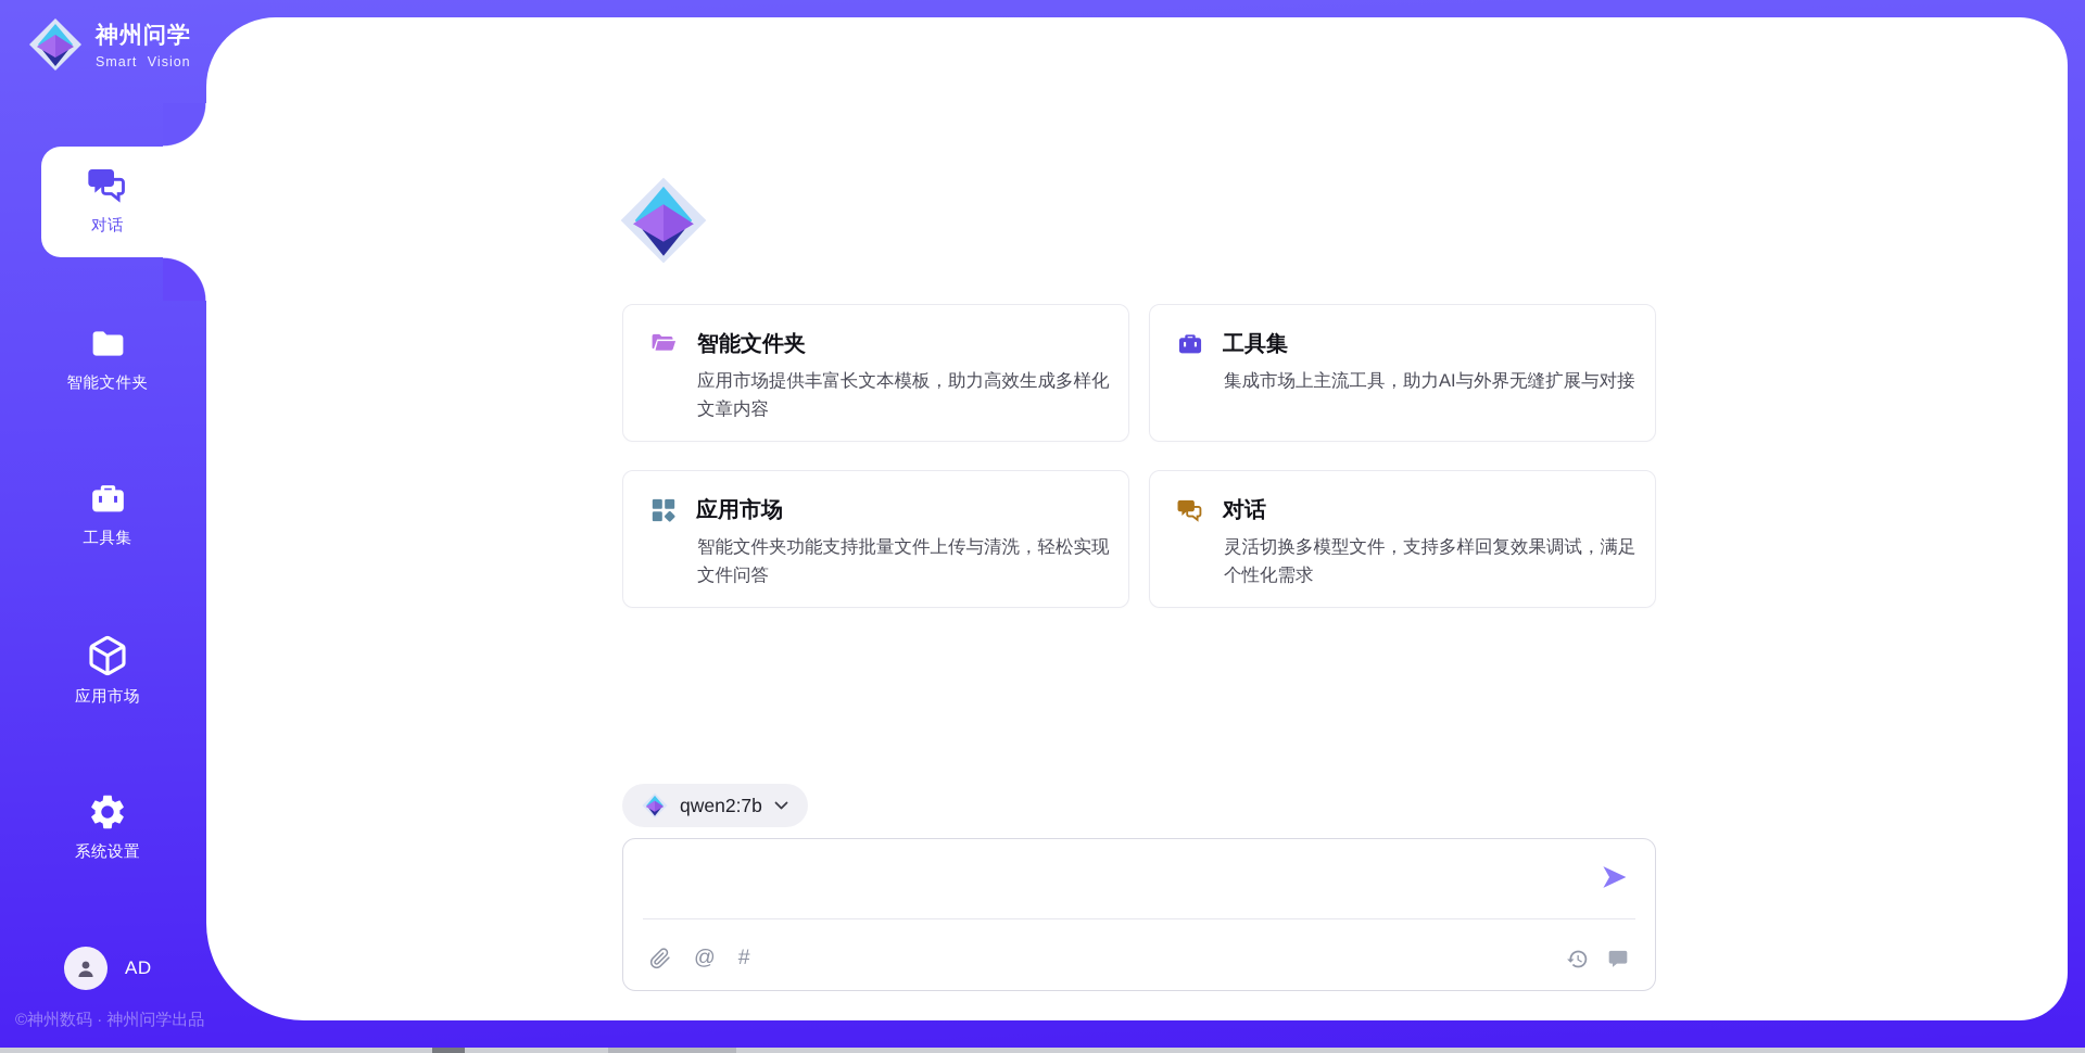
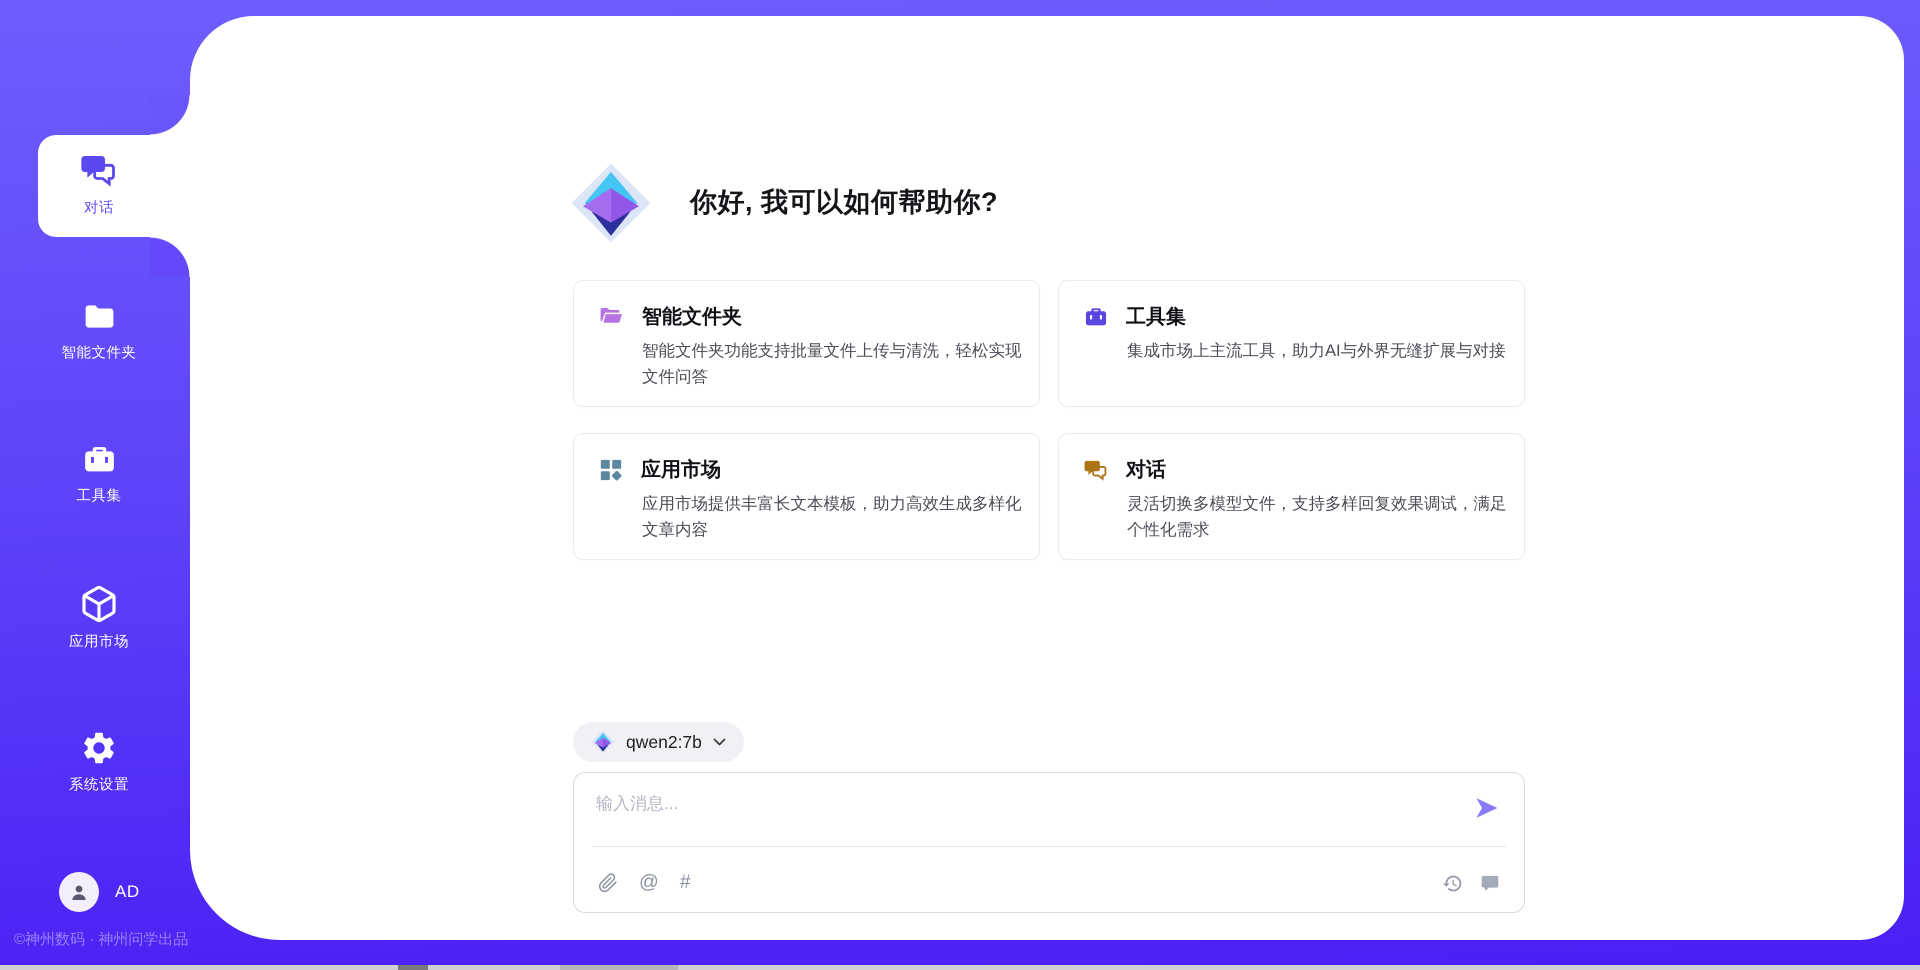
- 神州问学
- Smart Vision
  对话
  智能文件夹
  工具集
  应用市场
  系统设置
  AD
  ©神州数码 · 神州问学出品
+ 你好, 我可以如何帮助你?
  智能文件夹
- 应用市场提供丰富长文本模板，助力高效生成多样化文章内容
+ 智能文件夹功能支持批量文件上传与清洗，轻松实现文件问答
  工具集
  集成市场上主流工具，助力AI与外界无缝扩展与对接
  应用市场
- 智能文件夹功能支持批量文件上传与清洗，轻松实现文件问答
+ 应用市场提供丰富长文本模板，助力高效生成多样化文章内容
  对话
  灵活切换多模型文件，支持多样回复效果调试，满足个性化需求
  qwen2:7b
+ 输入消息...
  @
  #
